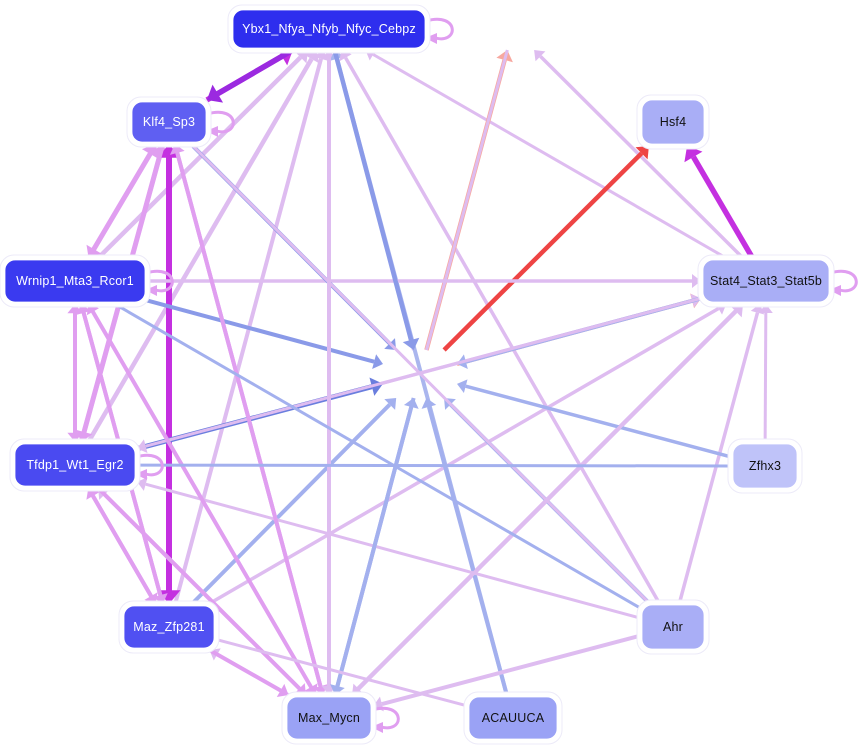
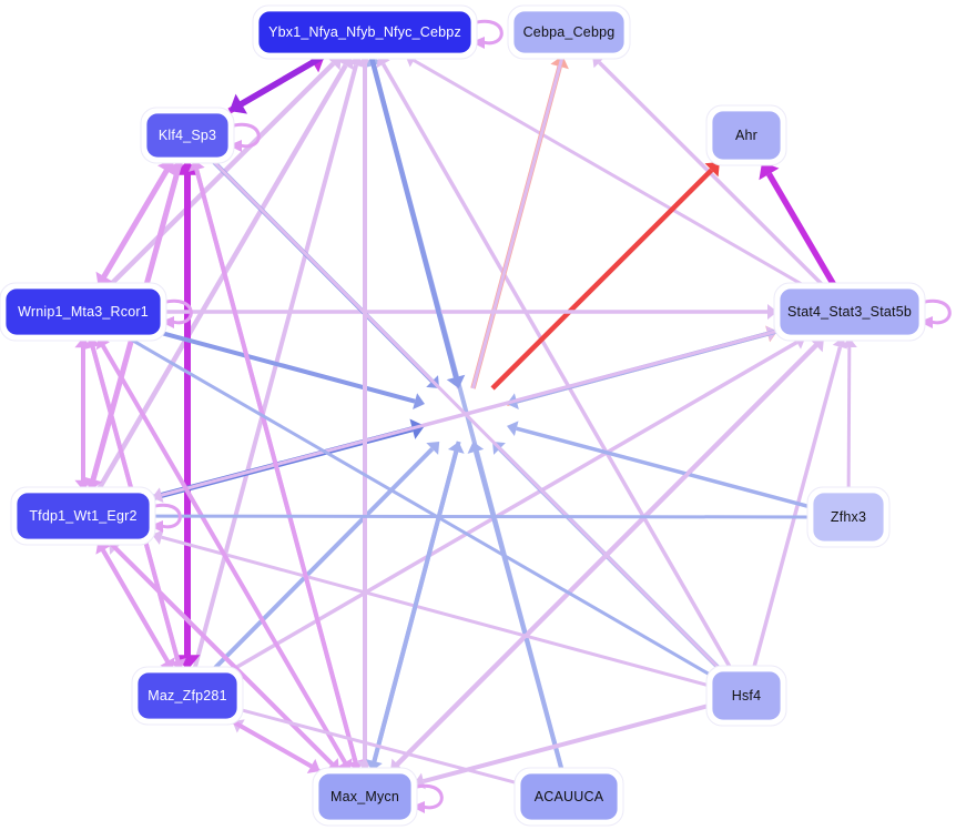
  Ybx1_Nfya_Nfyb_Nfyc_Cebpz
+ Cebpa_Cebpg
  Klf4_Sp3
- Hsf4
+ Ahr
  Wrnip1_Mta3_Rcor1
  Stat4_Stat3_Stat5b
  Tfdp1_Wt1_Egr2
  Zfhx3
  Maz_Zfp281
- Ahr
+ Hsf4
  Max_Mycn
  ACAUUCA
